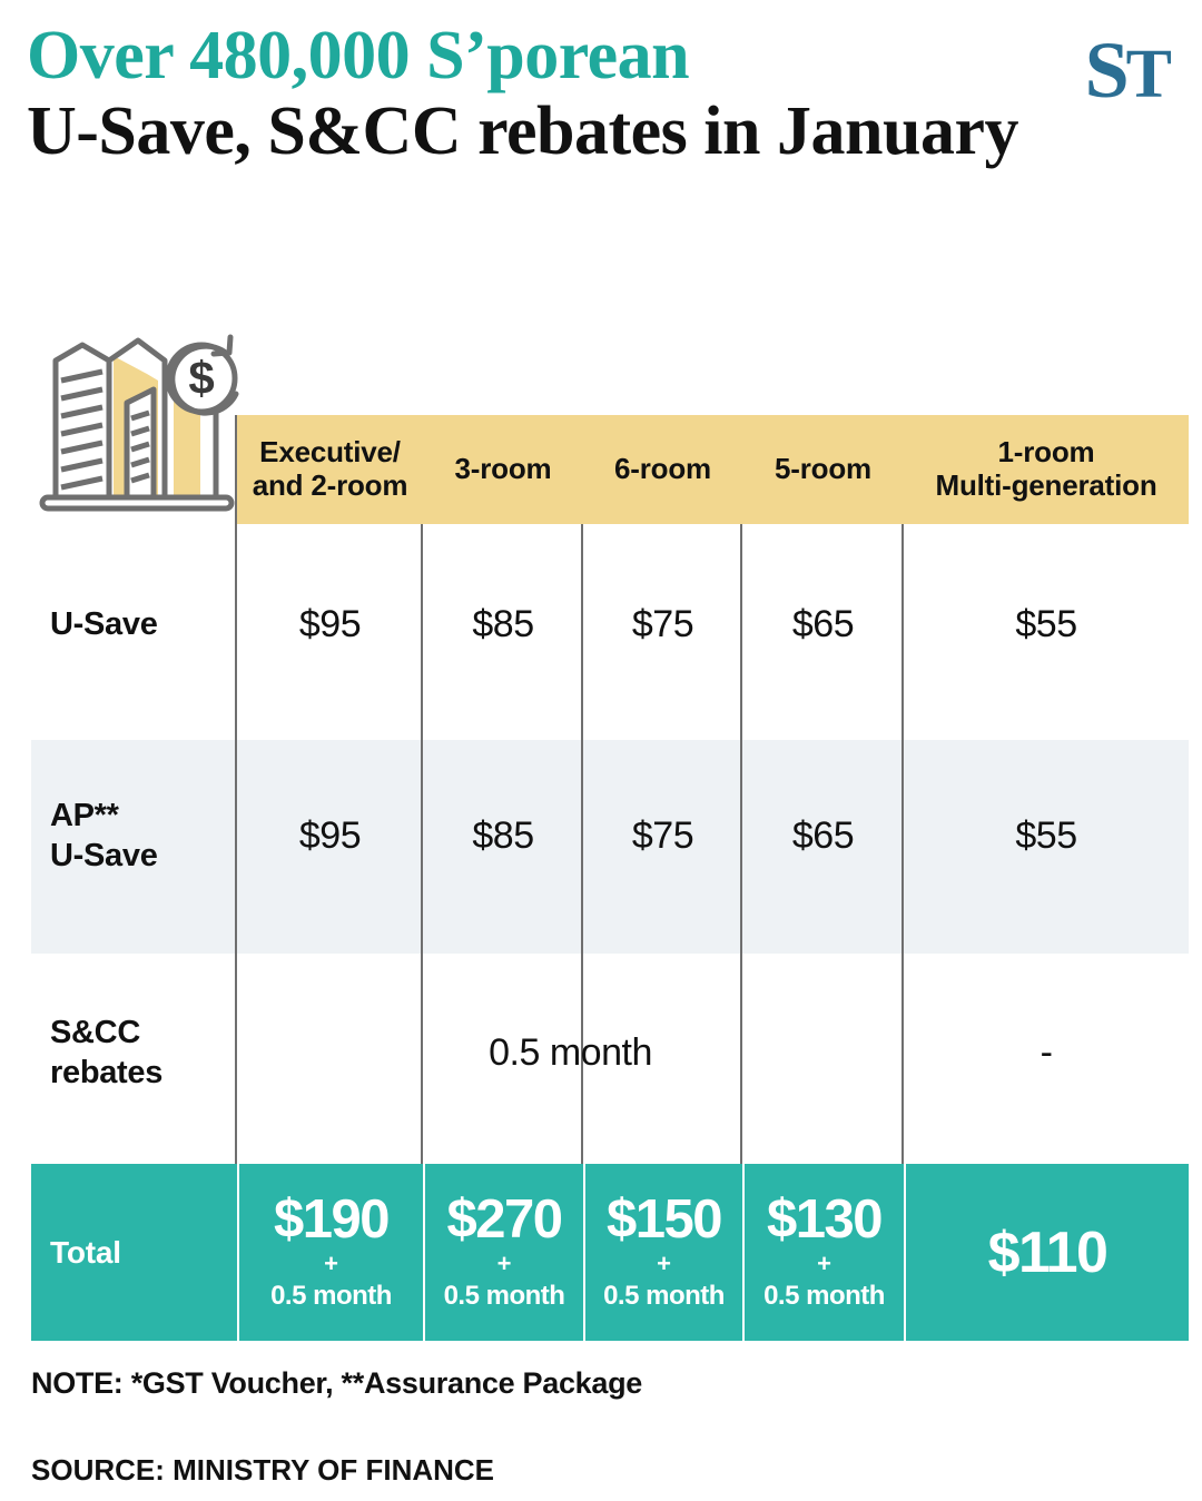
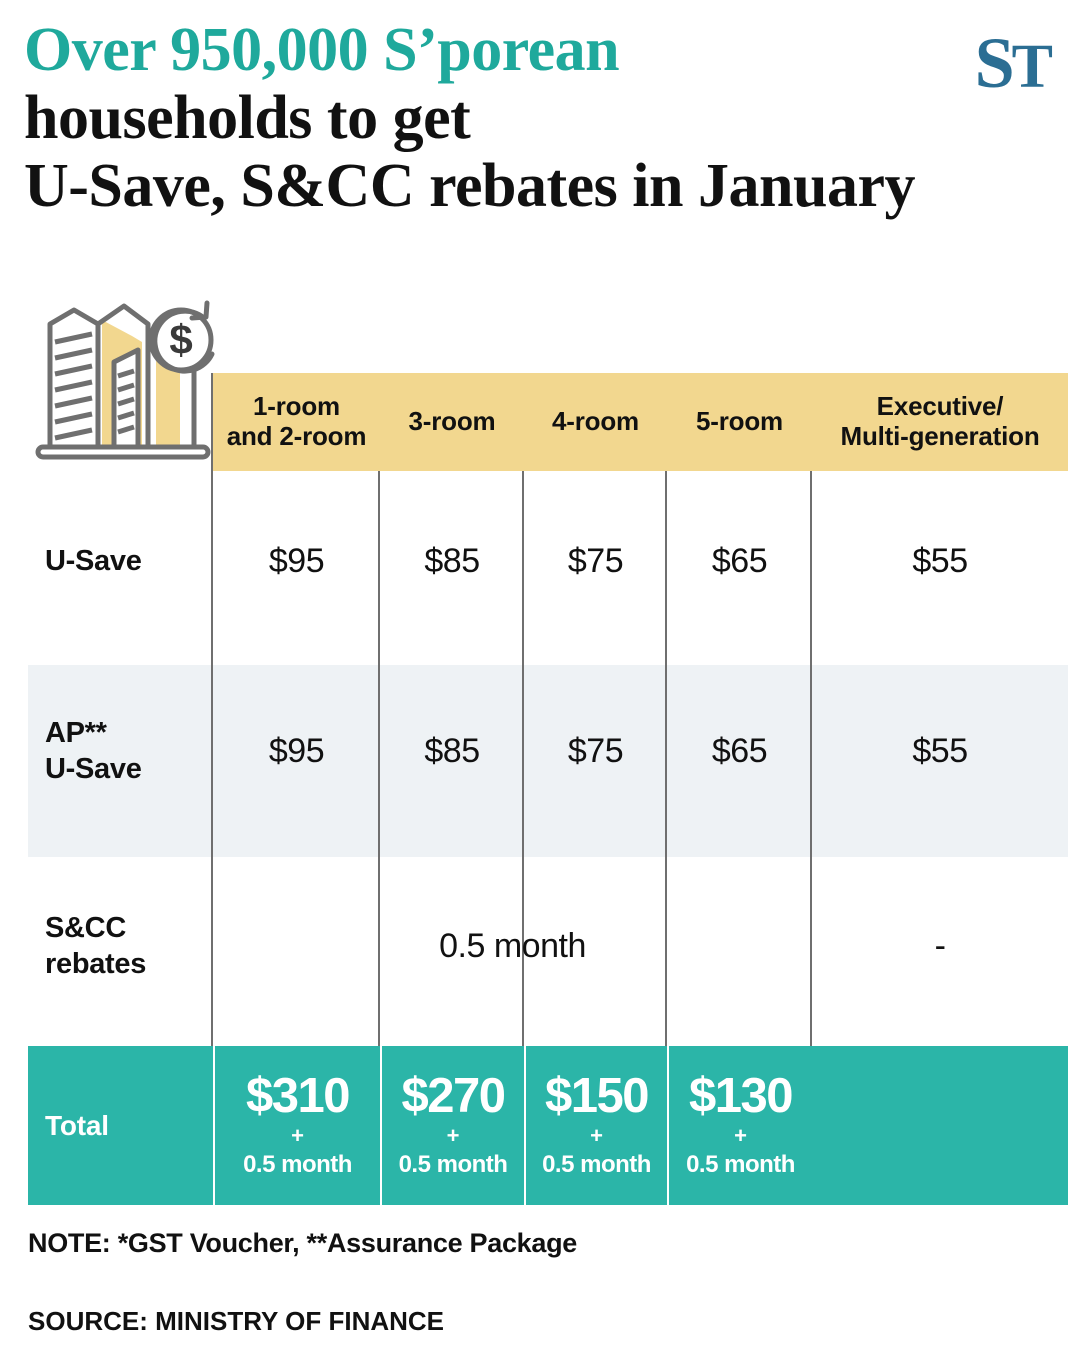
- Over 480,000 S’porean
+ Over 950,000 S’porean
+ households to get
  U-Save, S&CC rebates in January
  ST
  $
- Executive/
+ 1-room
  and 2-room
  3-room
- 6-room
+ 4-room
  5-room
- 1-room
+ Executive/
  Multi-generation
  U-Save
  $95
  $85
  $75
  $65
  $55
  AP**
  U-Save
  $95
  $85
  $75
  $65
  $55
  S&CC
  rebates
  0.5 month
  -
  Total
- $190
+ $310
  +
  0.5 month
  $270
  +
  0.5 month
  $150
  +
  0.5 month
  $130
  +
  0.5 month
- $110
  NOTE: *GST Voucher, **Assurance Package
  SOURCE: MINISTRY OF FINANCE
